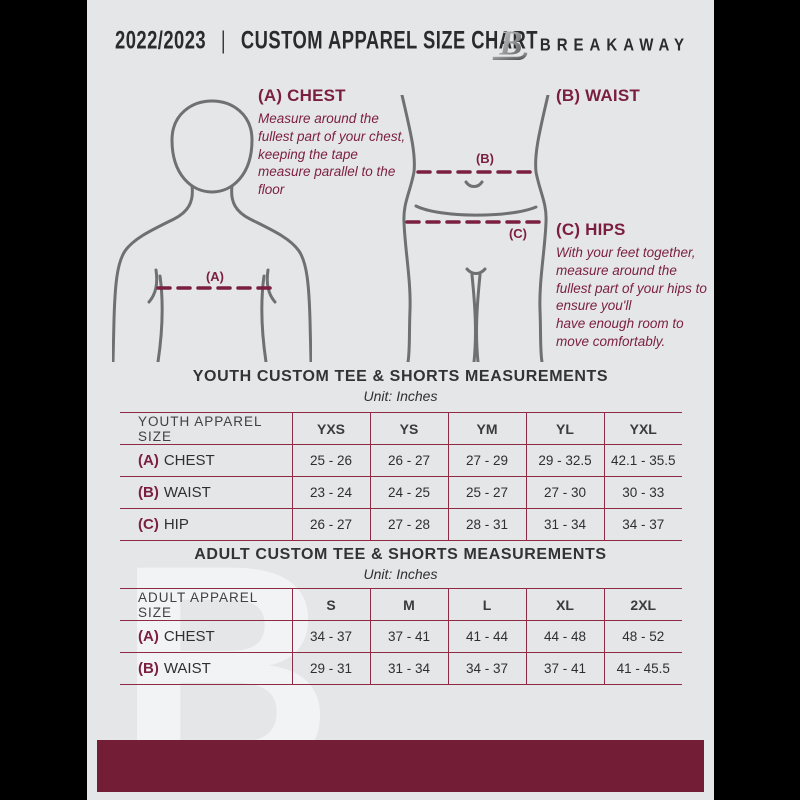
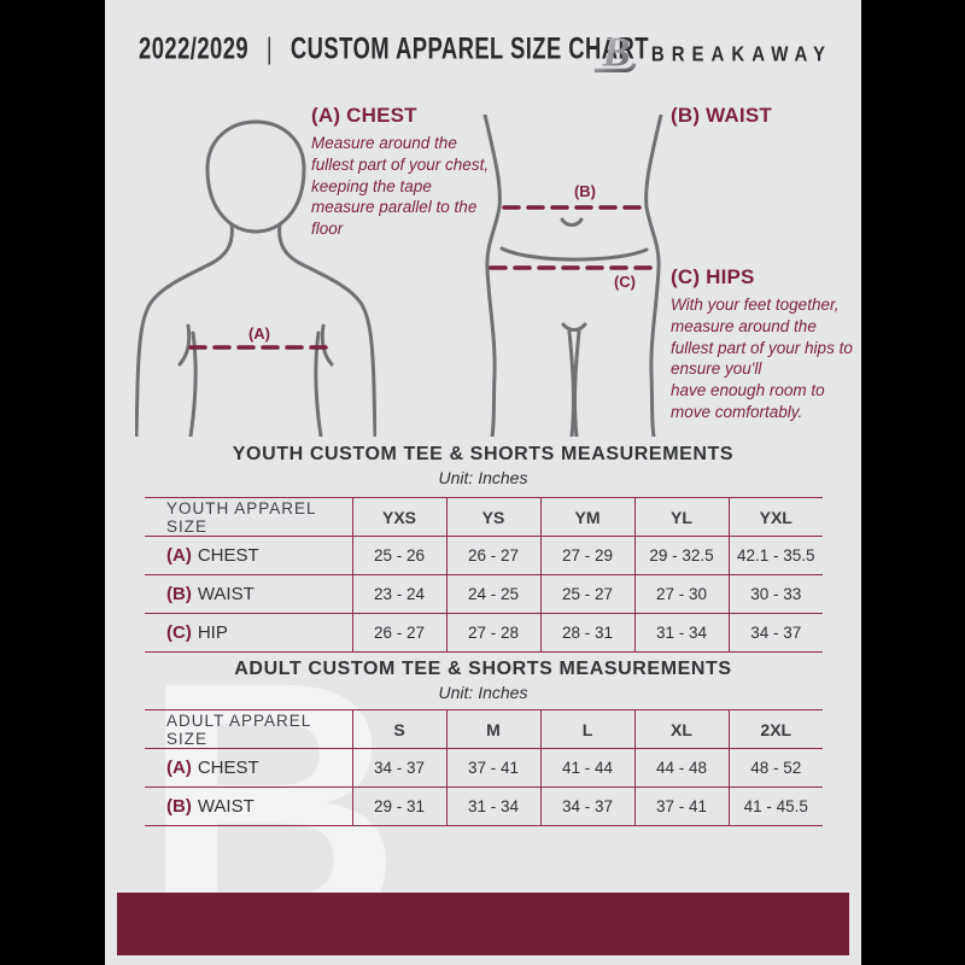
- 2022/2023 | CUSTOM APPAREL SIZE CHART
+ 2022/2029 | CUSTOM APPAREL SIZE CHART
  B
  BREAKAWAY
  (A)
  (B)
  (C)
  (A) CHEST
  Measure around the fullest part of your chest, keeping the tape measure parallel to the floor
  (B) WAIST
  (C) HIPS
  With your feet together, measure around the fullest part of your hips to ensure you'll
  have enough room to move comfortably.
  B
  YOUTH CUSTOM TEE & SHORTS MEASUREMENTS
  Unit: Inches
  YOUTH APPAREL SIZE	YXS	YS	YM	YL	YXL
  (A) CHEST	25 - 26	26 - 27	27 - 29	29 - 32.5	42.1 - 35.5
  (B) WAIST	23 - 24	24 - 25	25 - 27	27 - 30	30 - 33
  (C) HIP	26 - 27	27 - 28	28 - 31	31 - 34	34 - 37
  ADULT CUSTOM TEE & SHORTS MEASUREMENTS
  Unit: Inches
  ADULT APPAREL SIZE	S	M	L	XL	2XL
  (A) CHEST	34 - 37	37 - 41	41 - 44	44 - 48	48 - 52
  (B) WAIST	29 - 31	31 - 34	34 - 37	37 - 41	41 - 45.5
